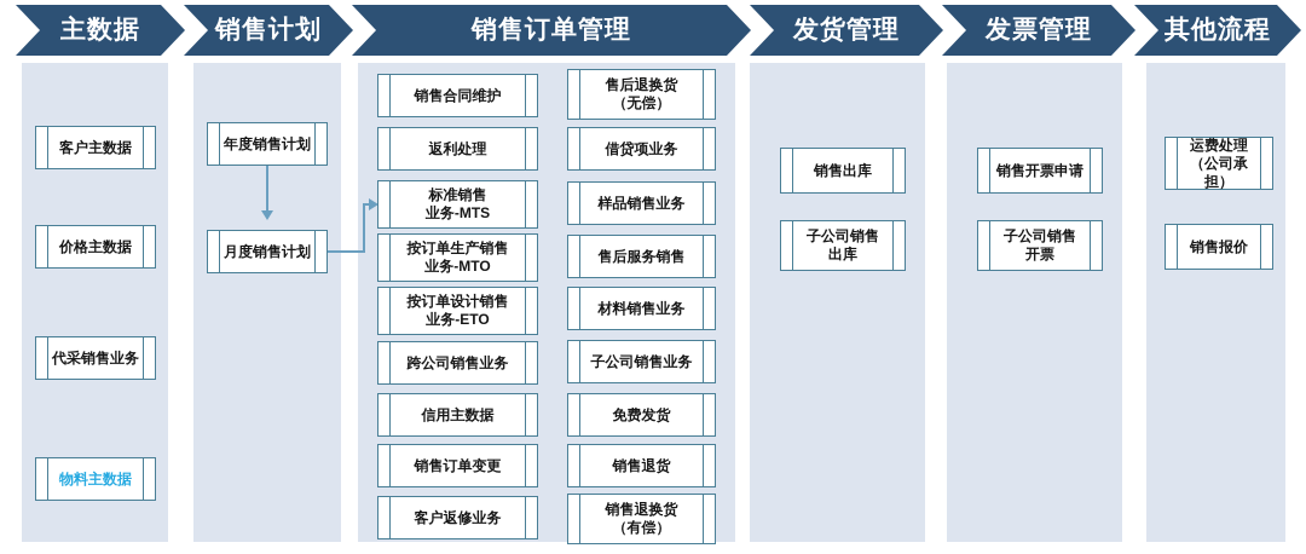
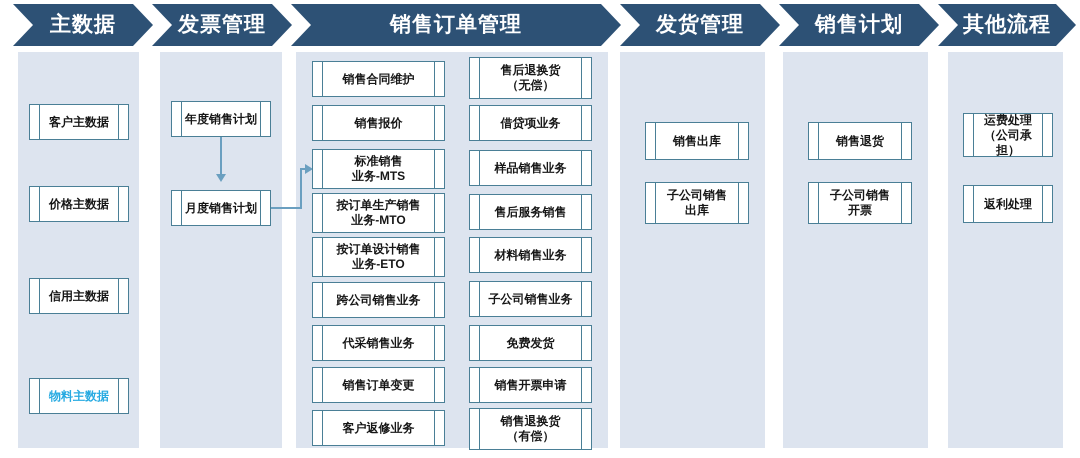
  主数据
- 销售计划
+ 发票管理
  销售订单管理
  发货管理
- 发票管理
+ 销售计划
  其他流程
  客户主数据
  价格主数据
- 代采销售业务
+ 信用主数据
  物料主数据
  年度销售计划
  月度销售计划
  销售合同维护
- 返利处理
+ 销售报价
  标准销售
  业务-MTS
  按订单生产销售
  业务-MTO
  按订单设计销售
  业务-ETO
  跨公司销售业务
- 信用主数据
+ 代采销售业务
  销售订单变更
  客户返修业务
  售后退换货
  （无偿）
  借贷项业务
  样品销售业务
  售后服务销售
  材料销售业务
  子公司销售业务
  免费发货
- 销售退货
+ 销售开票申请
  销售退换货
  （有偿）
  销售出库
  子公司销售
  出库
- 销售开票申请
+ 销售退货
  子公司销售
  开票
  运费处理
  （公司承担）
- 销售报价
+ 返利处理
